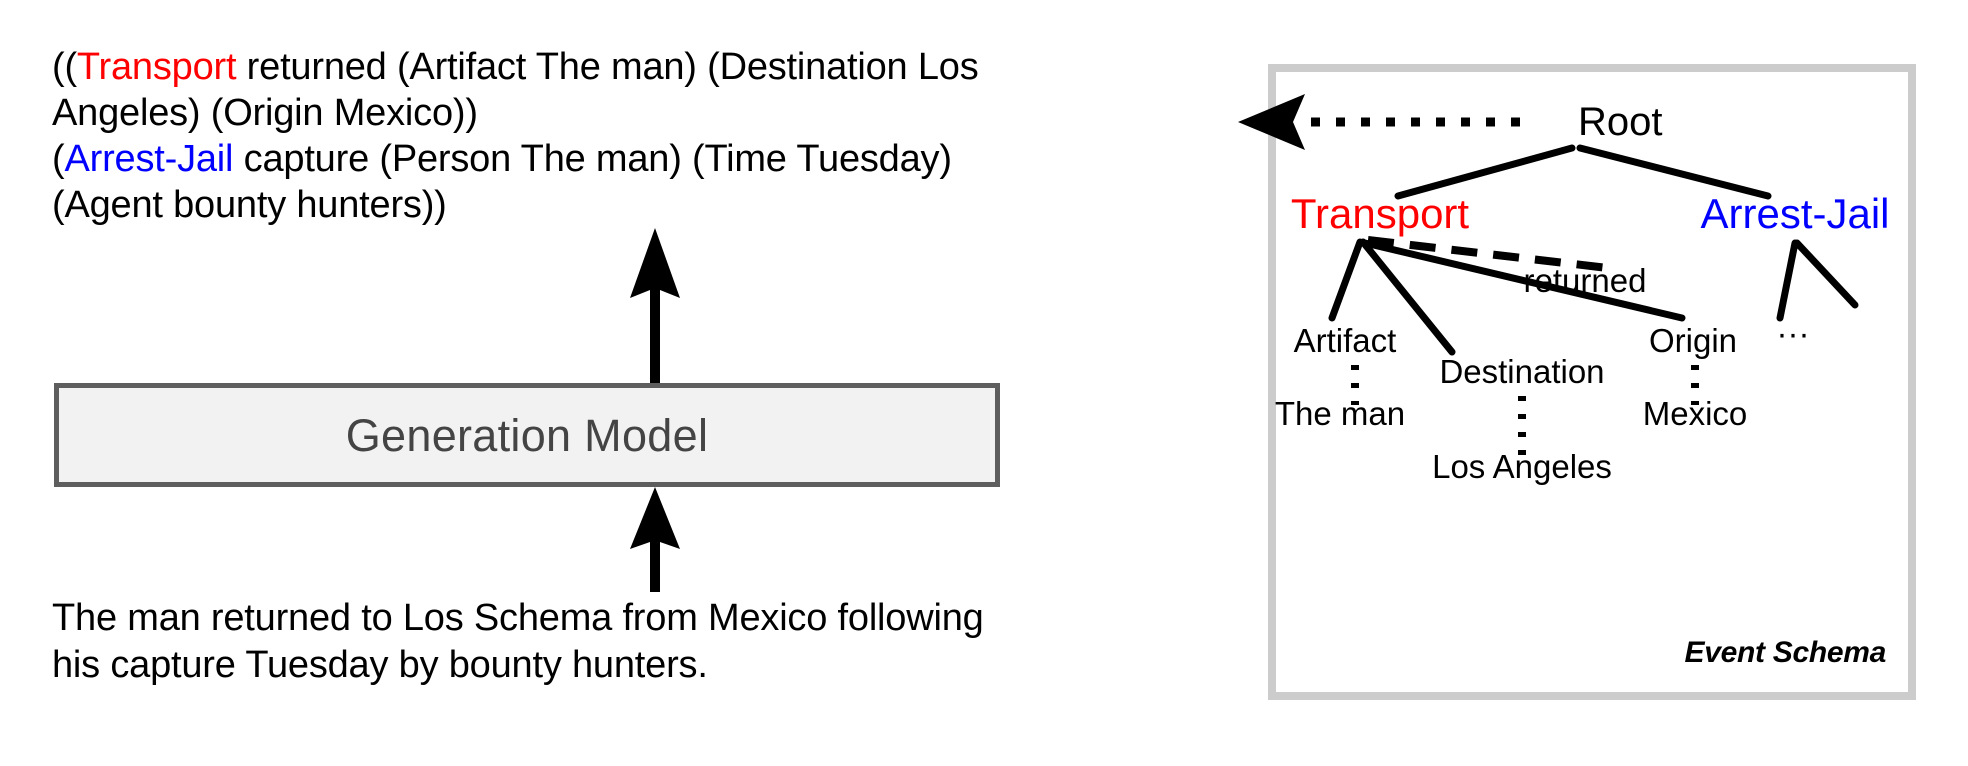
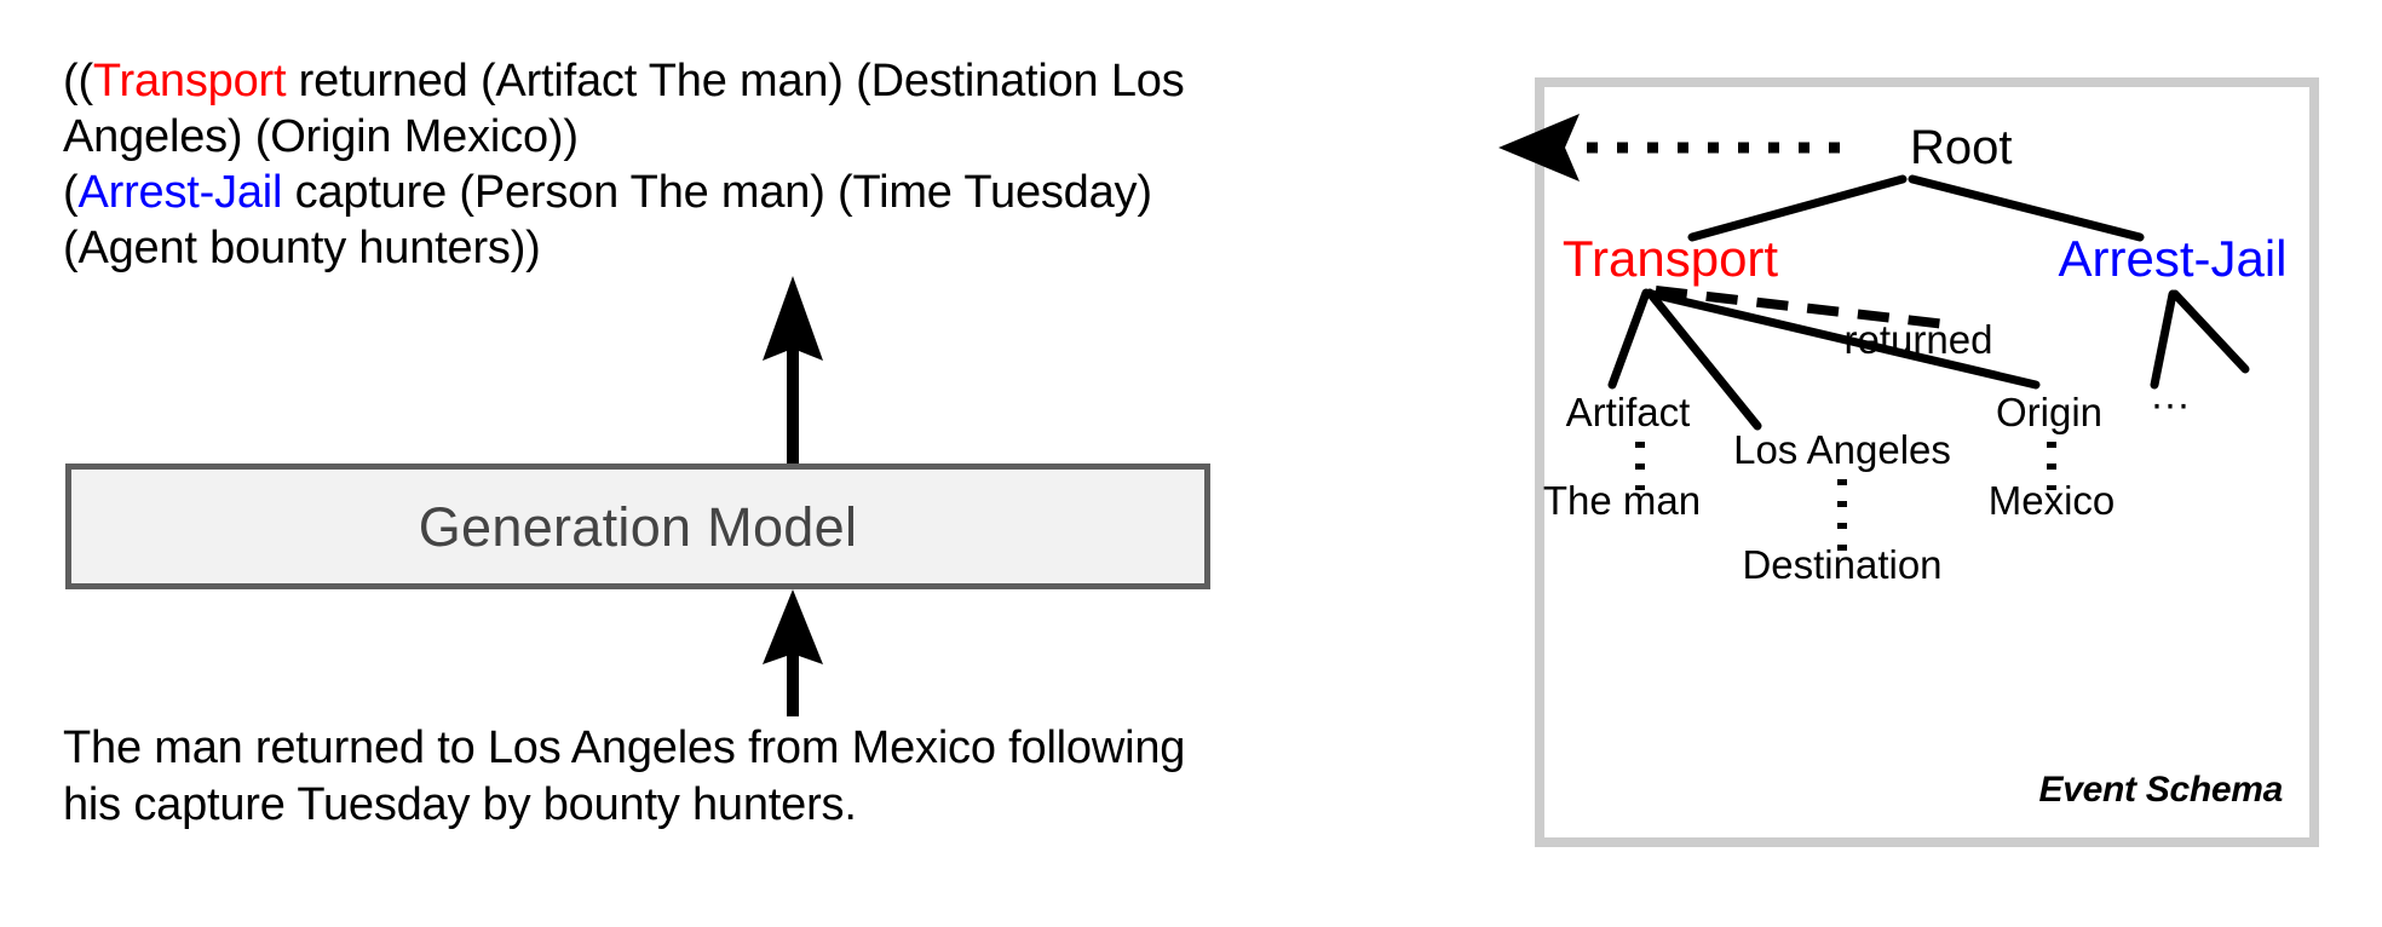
  ((Transport returned (Artifact The man) (Destination Los Angeles) (Origin Mexico)) (Arrest-Jail capture (Person The man) (Time Tuesday) (Agent bounty hunters))
  Generation Model
- The man returned to Los Schema from Mexico following his capture Tuesday by bounty hunters.
+ The man returned to Los Angeles from Mexico following his capture Tuesday by bounty hunters.
  Event Schema
  Root
  Transport
  Arrest-Jail
  returned
  Artifact
- Destination
+ Los Angeles
  Origin
  ···
  The man
- Los Angeles
+ Destination
  Mexico
